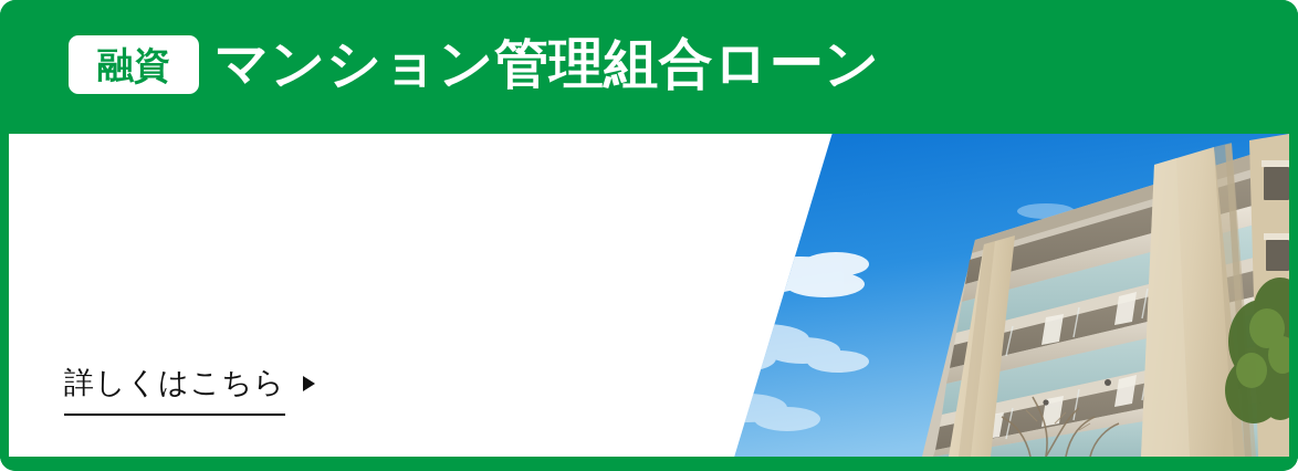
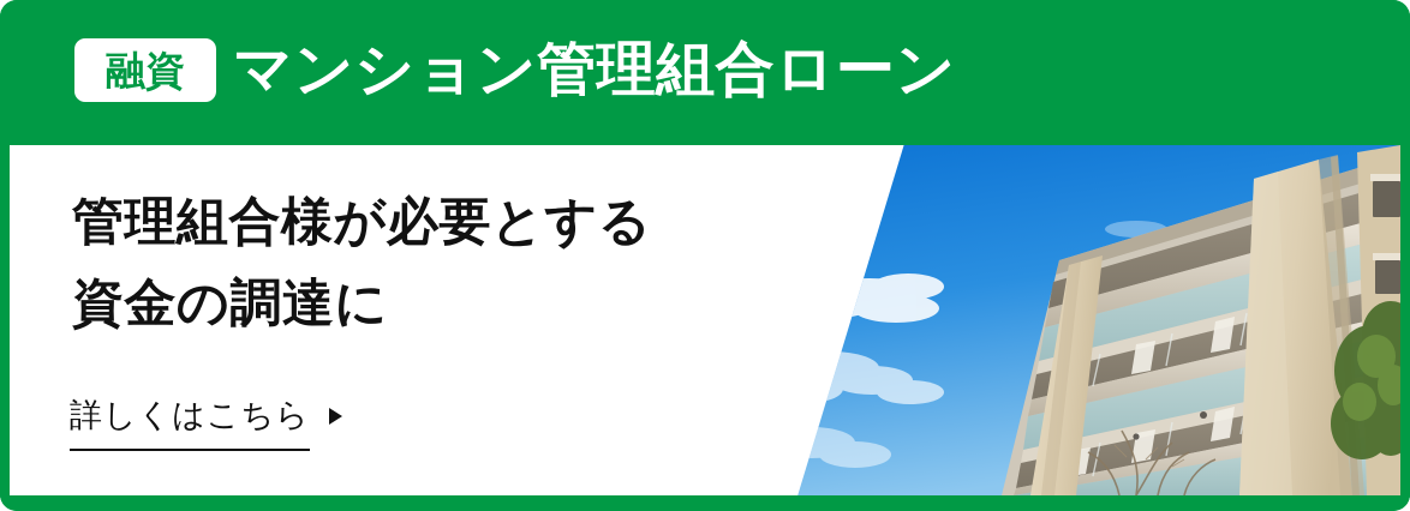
  融資
  マンション管理組合ローン
+ 管理組合様が必要とする
+ 資金の調達に
  詳しくはこちら
